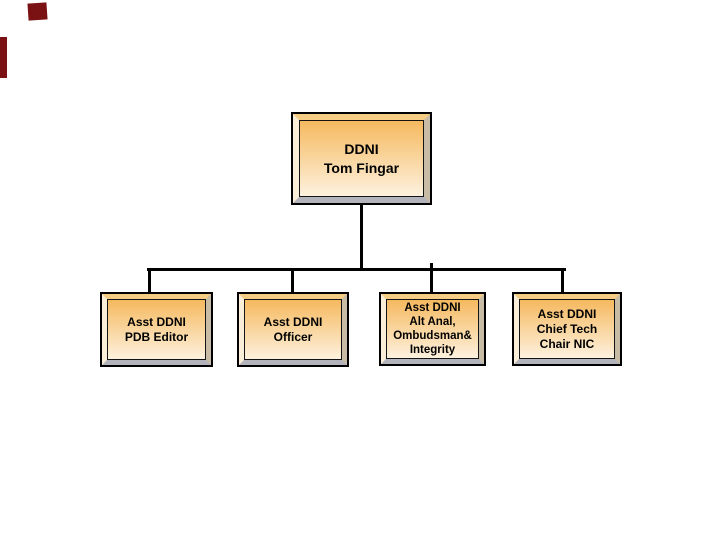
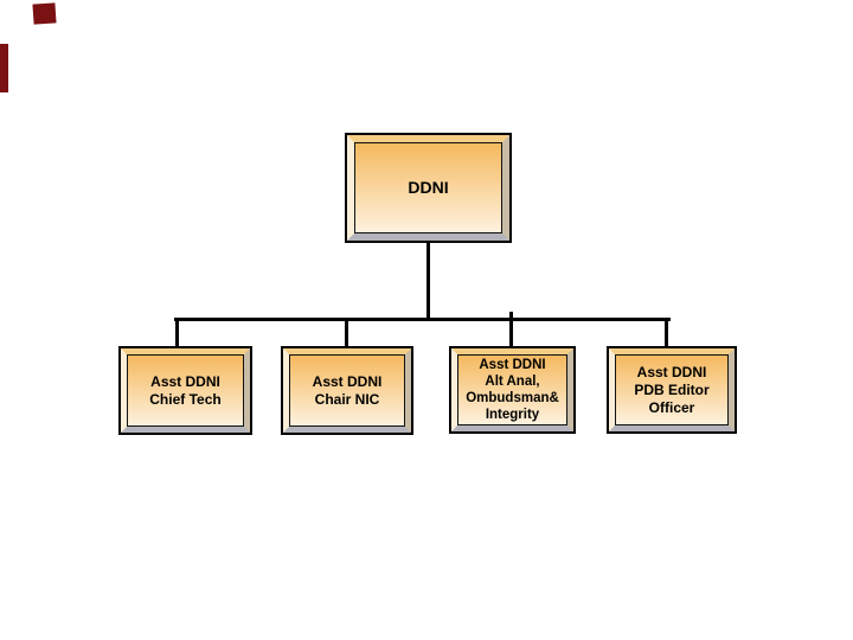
  DDNI
- Tom Fingar
  Asst DDNI
- PDB Editor
+ Chief Tech
  Asst DDNI
- Officer
+ Chair NIC
  Asst DDNI
  Alt Anal,
  Ombudsman&
  Integrity
  Asst DDNI
- Chief Tech
+ PDB Editor
- Chair NIC
+ Officer
